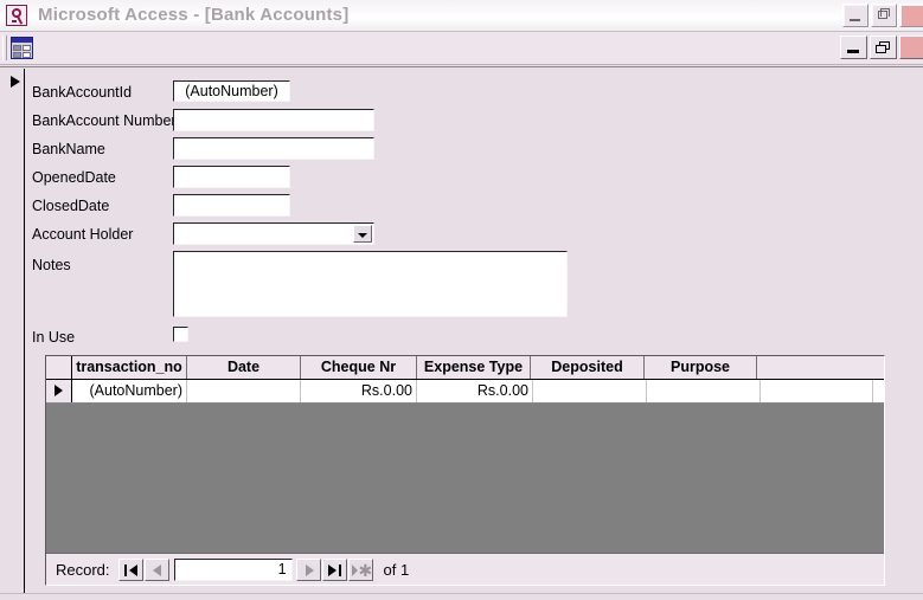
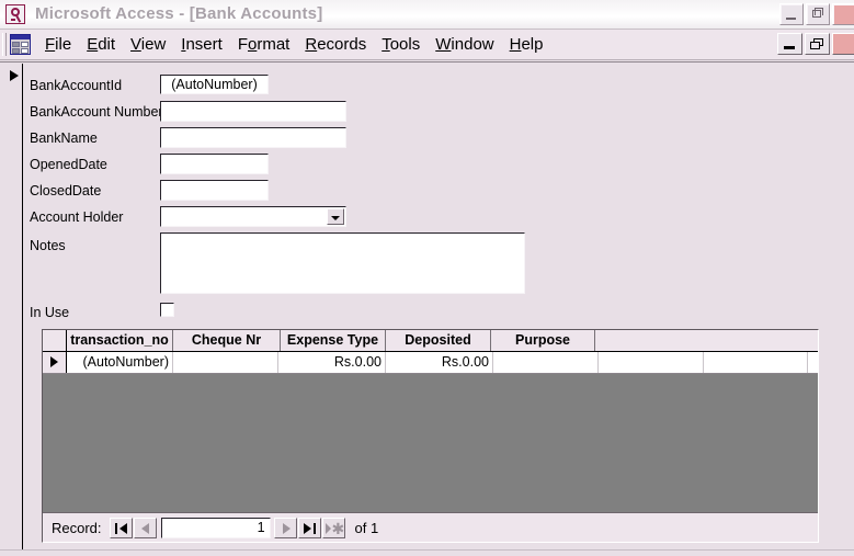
  Microsoft Access - [Bank Accounts]
+ File
+ Edit
+ View
+ Insert
+ Format
+ Records
+ Tools
+ Window
+ Help
  BankAccountId
  (AutoNumber)
  BankAccount Numbe
  BankName
  OpenedDate
  ClosedDate
  Account Holder
  Notes
  In Use
  transaction_no
- Date
  Cheque Nr
  Expense Type
  Deposited
  Purpose
  (AutoNumber)
  Rs.0.00
  Rs.0.00
  Record:
  1
  ✱
  of 1
